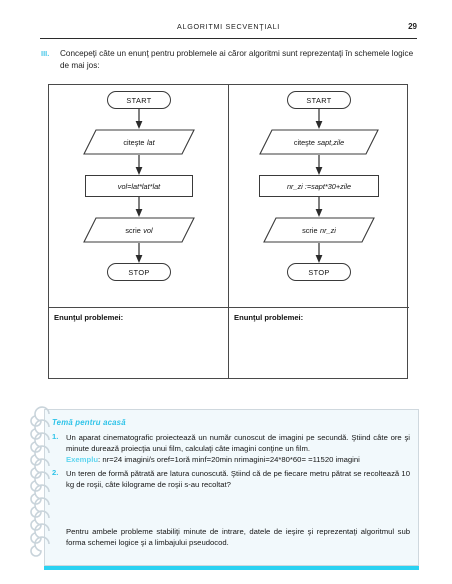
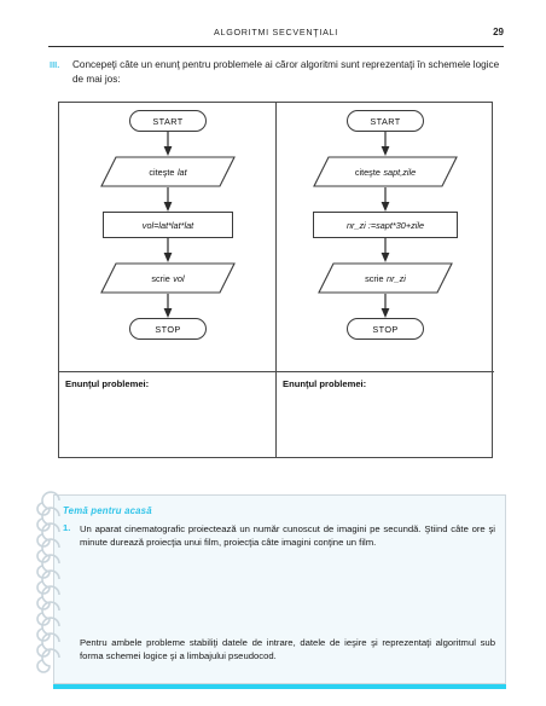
  ALGORITMI SECVENŢIALI
  29
  III.
  Concepeţi câte un enunţ pentru problemele ai căror algoritmi sunt reprezentaţi în schemele logice de mai jos:
  START
  citeşte
  lat
  vol=lat*lat*lat
  scrie
  vol
  STOP
  Enunţul problemei:
  START
  citeşte
  sapt,zile
  nr_zi :=sapt*30+zile
  scrie
  nr_zi
  STOP
  Enunţul problemei:
  Temă pentru acasă
  1.
- Un aparat cinematografic proiectează un număr cunoscut de imagini pe secundă. Ştiind câte ore şi minute durează proiecţia unui film, calculaţi câte imagini conţine un film.
+ Un aparat cinematografic proiectează un număr cunoscut de imagini pe secundă. Ştiind câte ore şi minute durează proiecţia unui film, proiecţia câte imagini conţine un film.
- Exemplu: nr=24 imagini/s oref=1oră minf=20min nrimagini=24*80*60= =11520 imagini
- 2.
- Un teren de formă pătrată are latura cunoscută. Ştiind că de pe fiecare metru pătrat se recoltează 10 kg de roşii, câte kilograme de roşii s-au recoltat?
- Pentru ambele probleme stabiliţi minute de intrare, datele de ieşire şi reprezentaţi algoritmul sub forma schemei logice şi a limbajului pseudocod.
+ Pentru ambele probleme stabiliţi datele de intrare, datele de ieşire şi reprezentaţi algoritmul sub forma schemei logice şi a limbajului pseudocod.
